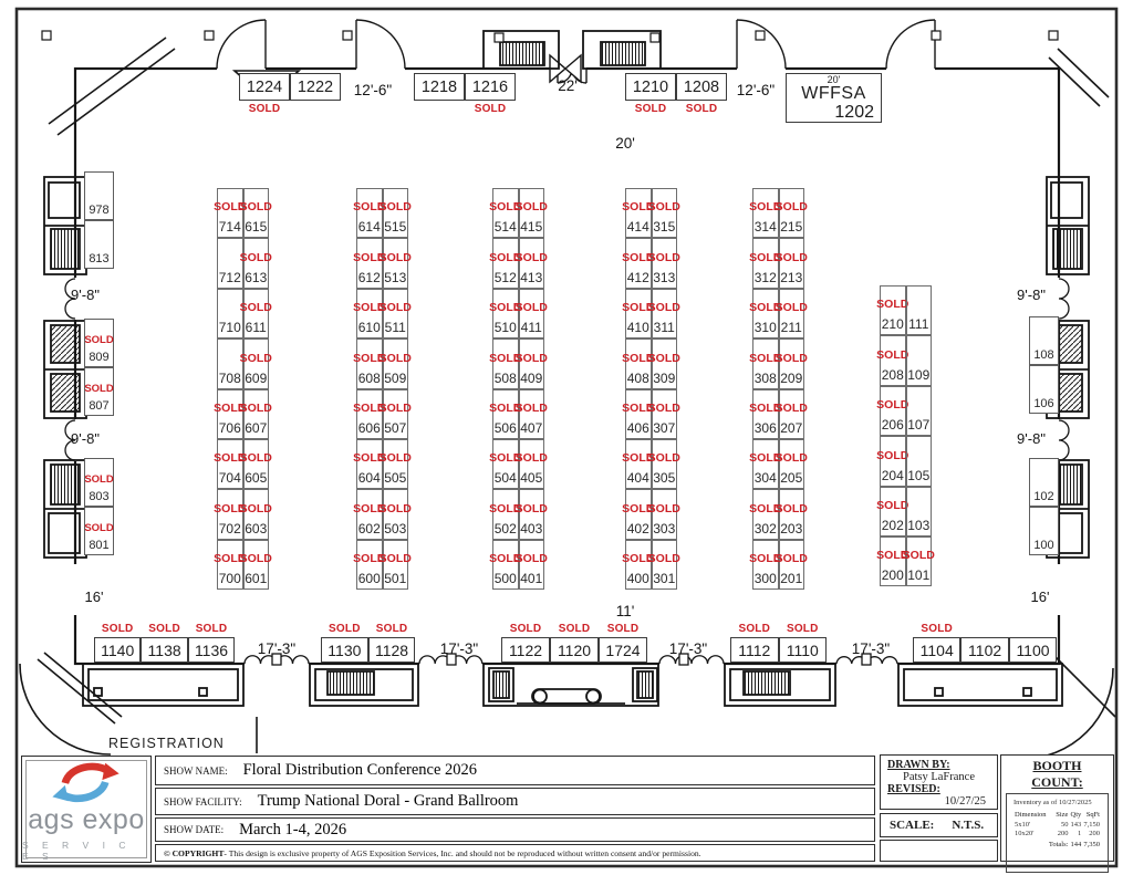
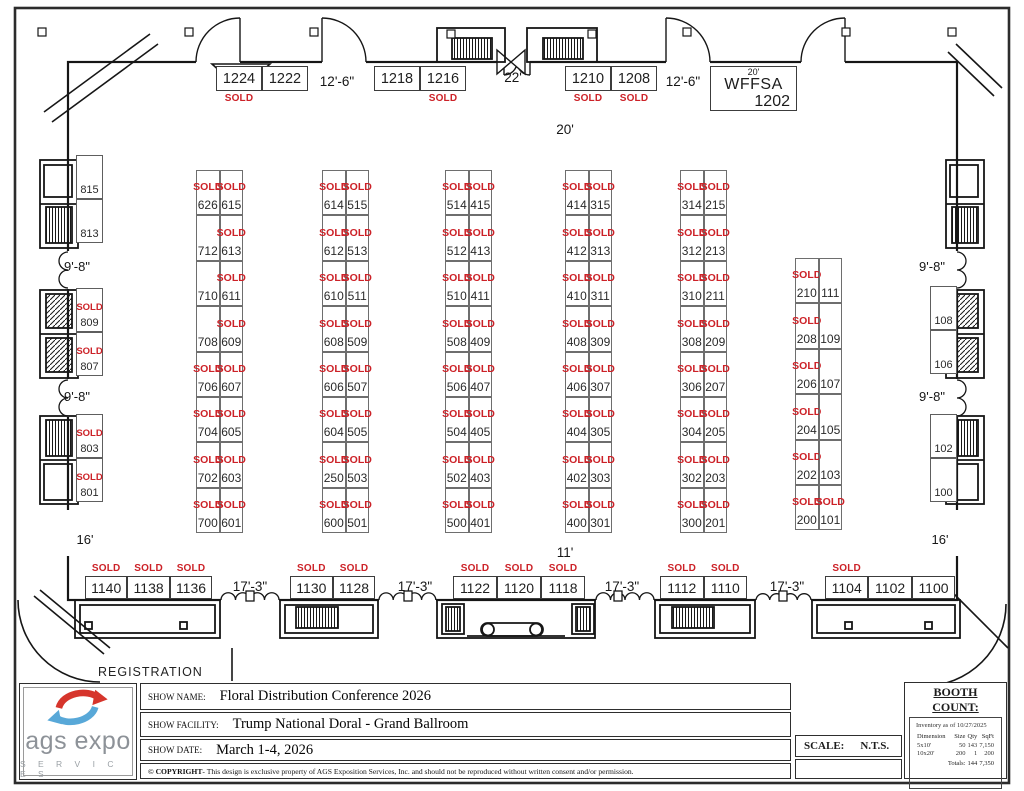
  1224
  SOLD
  1222
  1218
  1216
  SOLD
  1210
  SOLD
  1208
  SOLD
  12'-6"
  22'
  12'-6"
  SOLD
- 714
+ 626
  SOLD
  615
  712
  SOLD
  613
  710
  SOLD
  611
  708
  SOLD
  609
  SOLD
  706
  SOLD
  607
  SOLD
  704
  SOLD
  605
  SOLD
  702
  SOLD
  603
  SOLD
  700
  SOLD
  601
  SOLD
  614
  SOLD
  515
  SOLD
  612
  SOLD
  513
  SOLD
  610
  SOLD
  511
  SOLD
  608
  SOLD
  509
  SOLD
  606
  SOLD
  507
  SOLD
  604
  SOLD
  505
  SOLD
- 602
+ 250
  SOLD
  503
  SOLD
  600
  SOLD
  501
  SOLD
  514
  SOLD
  415
  SOLD
  512
  SOLD
  413
  SOLD
  510
  SOLD
  411
  SOLD
  508
  SOLD
  409
  SOLD
  506
  SOLD
  407
  SOLD
  504
  SOLD
  405
  SOLD
  502
  SOLD
  403
  SOLD
  500
  SOLD
  401
  SOLD
  414
  SOLD
  315
  SOLD
  412
  SOLD
  313
  SOLD
  410
  SOLD
  311
  SOLD
  408
  SOLD
  309
  SOLD
  406
  SOLD
  307
  SOLD
  404
  SOLD
  305
  SOLD
  402
  SOLD
  303
  SOLD
  400
  SOLD
  301
  SOLD
  314
  SOLD
  215
  SOLD
  312
  SOLD
  213
  SOLD
  310
  SOLD
  211
  SOLD
  308
  SOLD
  209
  SOLD
  306
  SOLD
  207
  SOLD
  304
  SOLD
  205
  SOLD
  302
  SOLD
  203
  SOLD
  300
  SOLD
  201
  SOLD
  210
  111
  SOLD
  208
  109
  SOLD
  206
  107
  SOLD
  204
  105
  SOLD
  202
  103
  SOLD
  200
  SOLD
  101
- 978
+ 815
  813
  SOLD
  809
  SOLD
  807
  SOLD
  803
  SOLD
  801
  108
  106
  102
  100
  9'-8"
  9'-8"
  16'
  9'-8"
  9'-8"
  16'
  1140
  SOLD
  1138
  SOLD
  1136
  SOLD
  1130
  SOLD
  1128
  SOLD
  1122
  SOLD
  1120
  SOLD
- 1724
+ 1118
  SOLD
  1112
  SOLD
  1110
  SOLD
  1104
  SOLD
  1102
  1100
  17'-3"
  17'-3"
  17'-3"
  17'-3"
  20'
  WFFSA
  1202
  20'
  11'
  REGISTRATION
  ags expo
  S E R V I C E S
  SHOW NAME:
  Floral Distribution Conference 2026
  SHOW FACILITY:
  Trump National Doral - Grand Ballroom
  SHOW DATE:
  March 1-4, 2026
  © COPYRIGHT
  - This design is exclusive property of AGS Exposition Services, Inc. and should not be reproduced without written consent and/or permission.
- DRAWN BY:
- Patsy LaFrance
- REVISED:
- 10/27/25
  SCALE:
  N.T.S.
  BOOTH COUNT:
